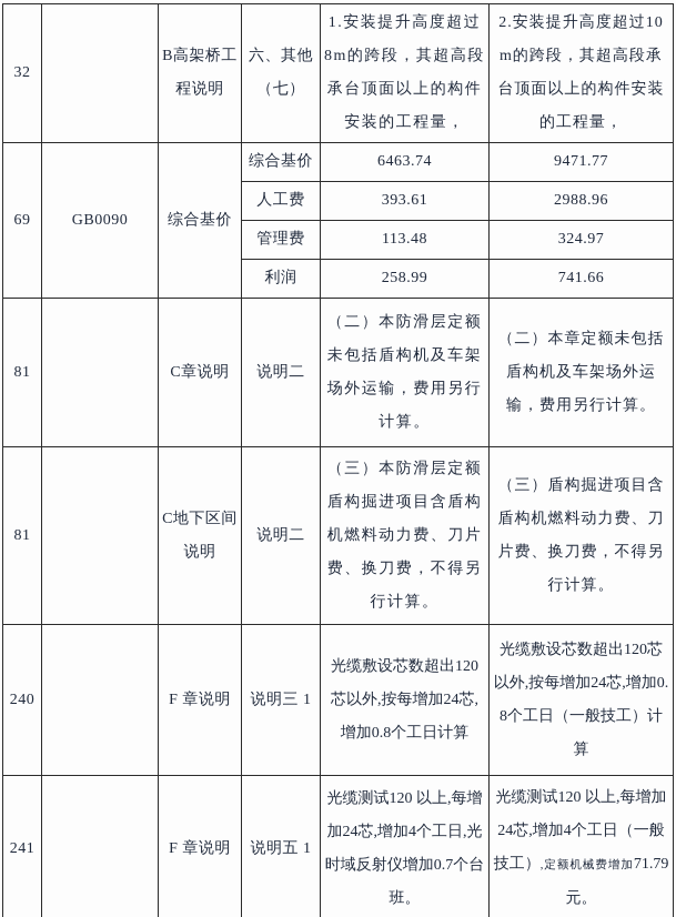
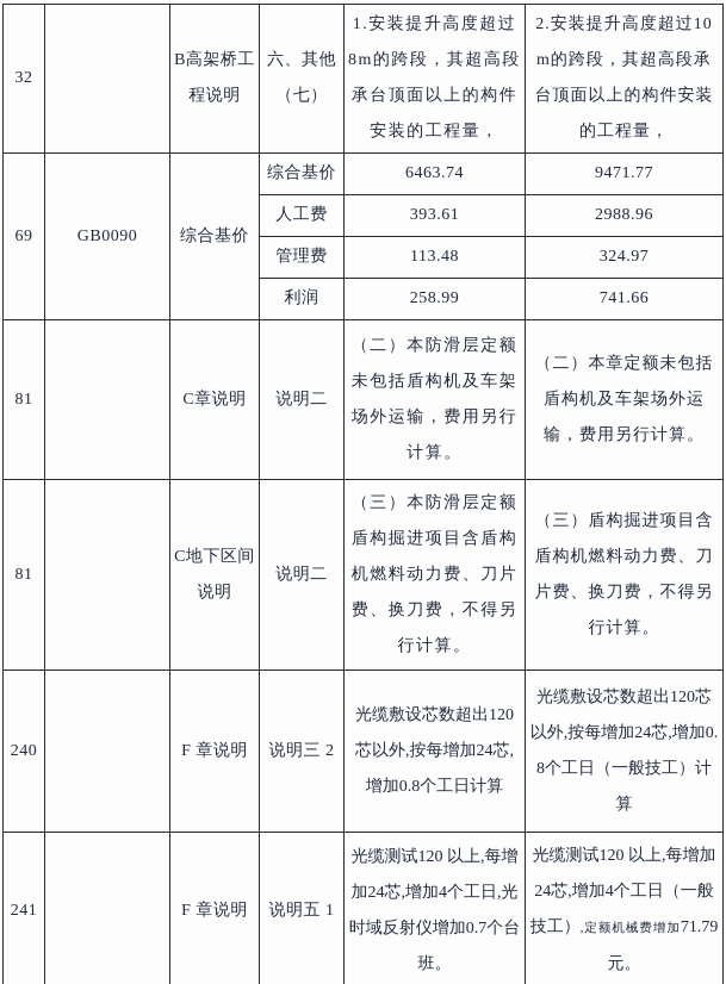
  32		B高架桥工程说明	六、其他（七）	1.安装提升高度超过8m的跨段，其超高段承台顶面以上的构件安装的工程量，	2.安装提升高度超过10m的跨段，其超高段承台顶面以上的构件安装的工程量，
  69	GB0090	综合基价	综合基价	6463.74	9471.77
  人工费	393.61	2988.96
  管理费	113.48	324.97
  利润	258.99	741.66
  81		C章说明	说明二	（二）本防滑层定额未包括盾构机及车架场外运输，费用另行计算。	（二）本章定额未包括盾构机及车架场外运输，费用另行计算。
  81		C地下区间说明	说明二	（三）本防滑层定额盾构掘进项目含盾构机燃料动力费、刀片费、换刀费，不得另行计算。	（三）盾构掘进项目含盾构机燃料动力费、刀片费、换刀费，不得另行计算。
- 240		F 章说明	说明三 1	光缆敷设芯数超出120芯以外,按每增加24芯,增加0.8个工日计算	光缆敷设芯数超出120芯以外,按每增加24芯,增加0.8个工日（一般技工）计算
+ 240		F 章说明	说明三 2	光缆敷设芯数超出120芯以外,按每增加24芯,增加0.8个工日计算	光缆敷设芯数超出120芯以外,按每增加24芯,增加0.8个工日（一般技工）计算
  241		F 章说明	说明五 1	光缆测试120 以上,每增加24芯,增加4个工日,光时域反射仪增加0.7个台班。	光缆测试120 以上,每增加24芯,增加4个工日（一般技工）,定额机械费增加71.79元。
